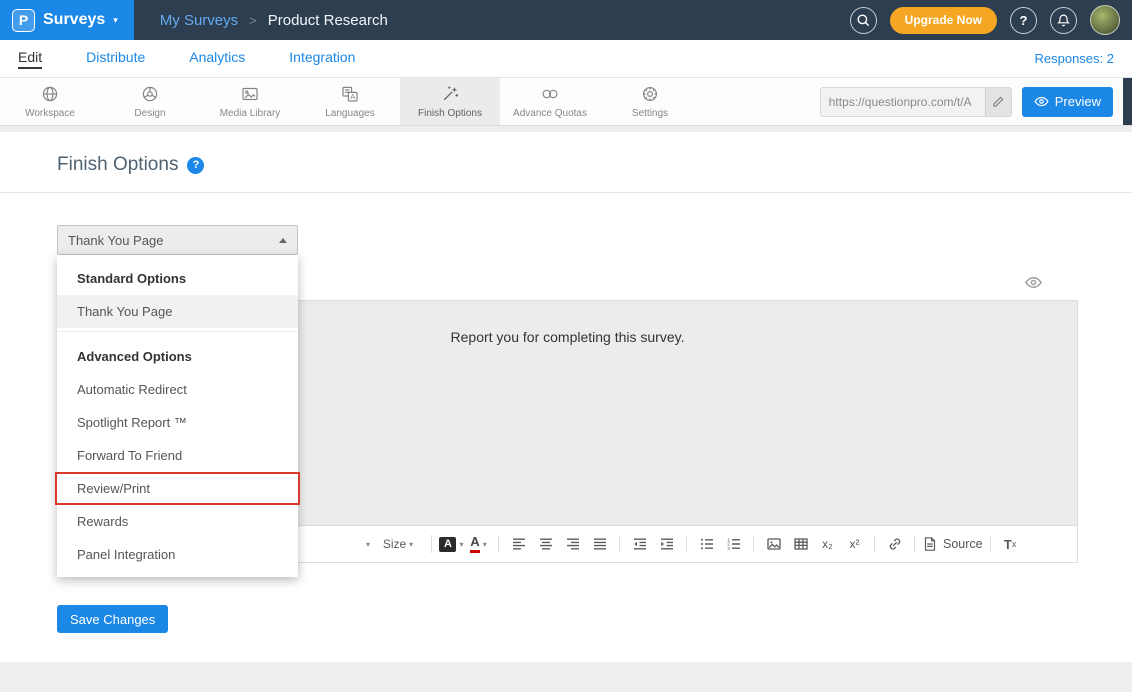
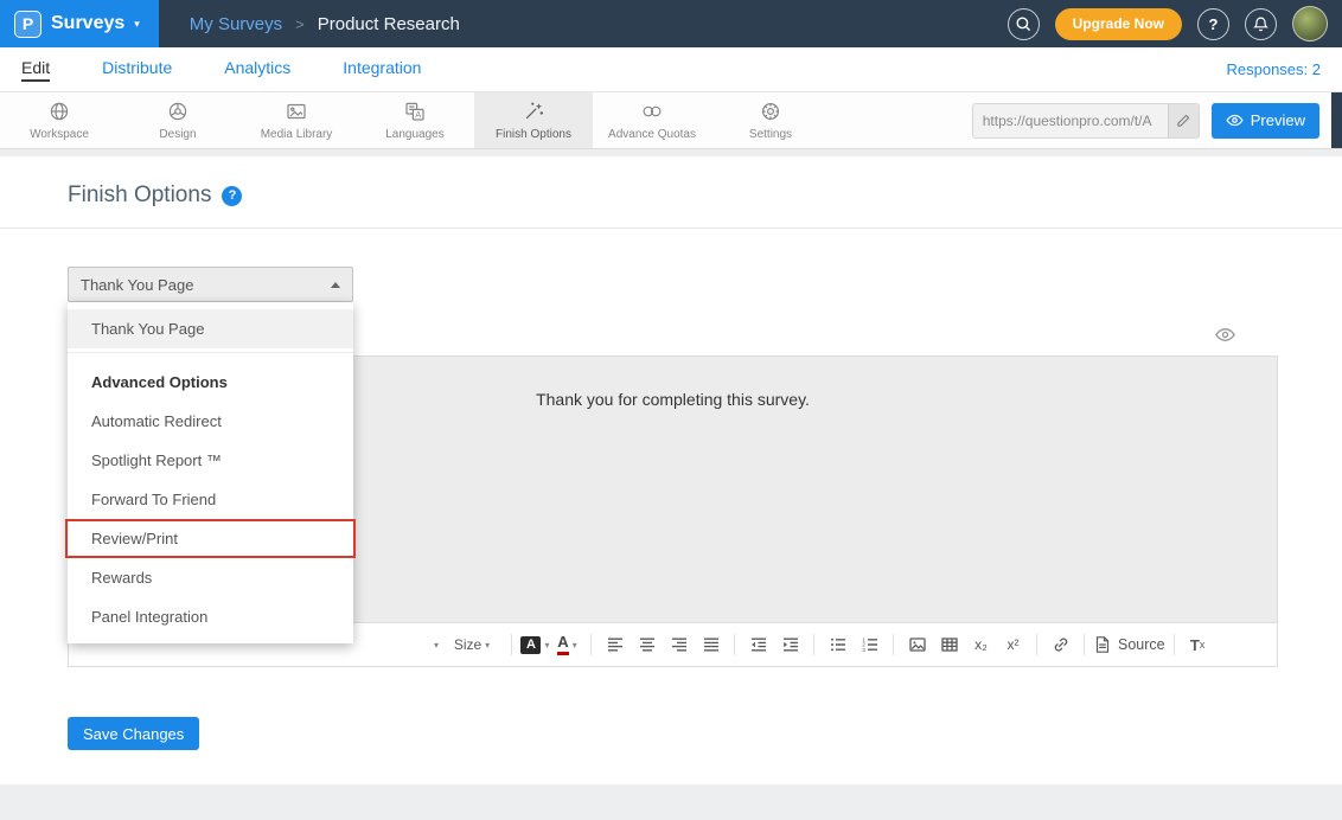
  P
  Surveys
  ▾
  My Surveys
  >
  Product Research
  Upgrade Now
  ?
  Edit
  Distribute
  Analytics
  Integration
  Responses: 2
  Workspace
  Design
  Media Library
  A
  Languages
  Finish Options
  Advance Quotas
  Settings
  https://questionpro.com/t/A
  Preview
  Finish Options
  ?
  Thank You Page
- Standard Options
  Thank You Page
  Advanced Options
  Automatic Redirect
  Spotlight Report ™
  Forward To Friend
  Review/Print
  Rewards
  Panel Integration
- Report you for completing this survey.
+ Thank you for completing this survey.
  ▾
  Size
  ▾
  A
  ▾
  A
  ▾
  x₂
  x²
  Source
  T
  x
  Save Changes
